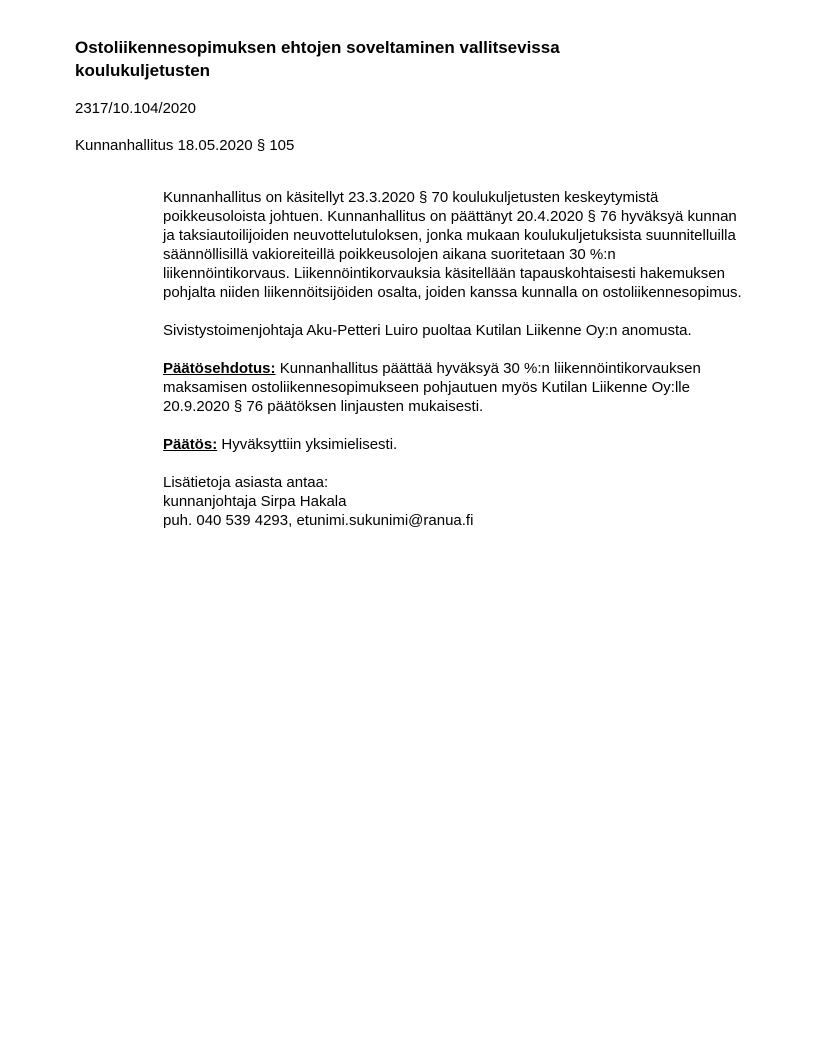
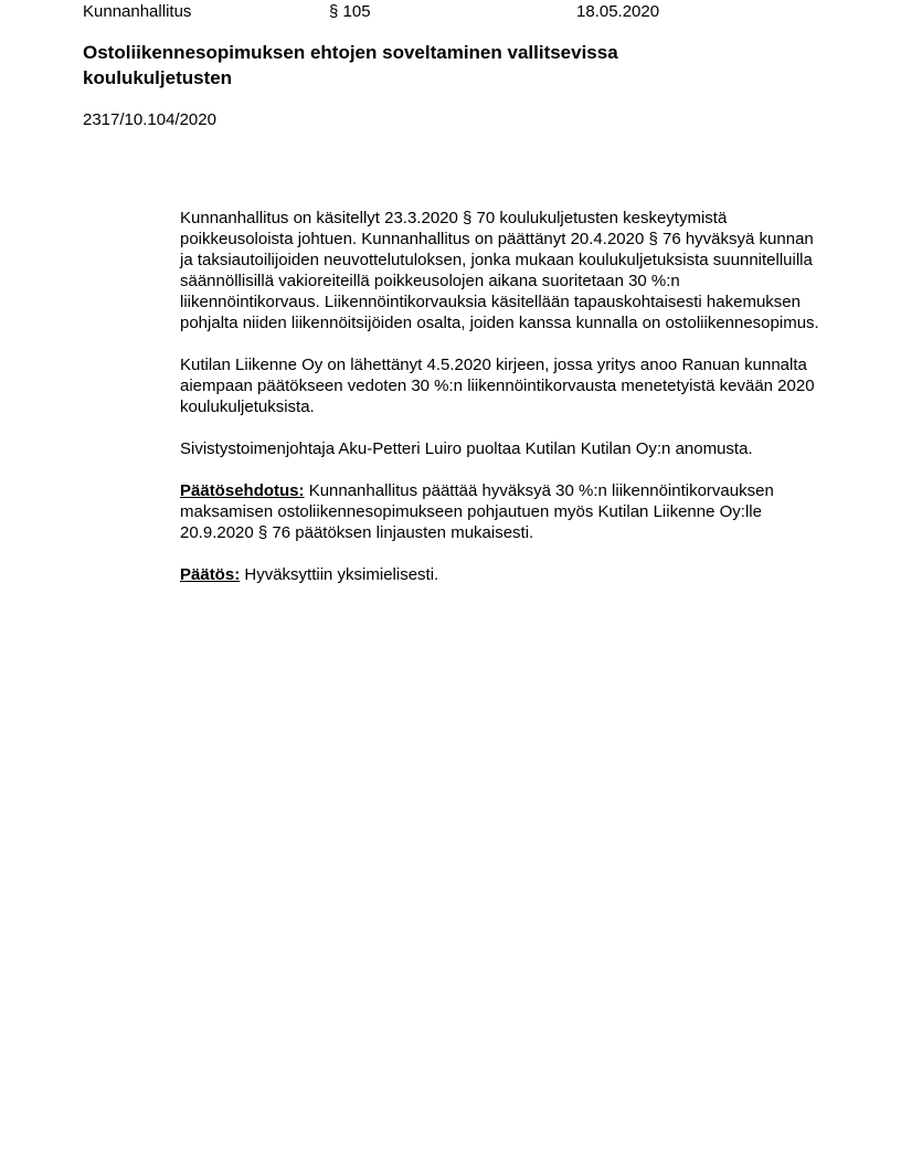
+ Kunnanhallitus
+ § 105
+ 18.05.2020
  Ostoliikennesopimuksen ehtojen soveltaminen vallitsevissa koulukuljetusten
  2317/10.104/2020
- Kunnanhallitus 18.05.2020 § 105
  Kunnanhallitus on käsitellyt 23.3.2020 § 70 koulukuljetusten keskeytymistä poikkeusoloista johtuen. Kunnanhallitus on päättänyt 20.4.2020 § 76 hyväksyä kunnan ja taksiautoilijoiden neuvottelutuloksen, jonka mukaan koulukuljetuksista suunnitelluilla säännöllisillä vakioreiteillä poikkeusolojen aikana suoritetaan 30 %:n liikennöintikorvaus. Liikennöintikorvauksia käsitellään tapauskohtaisesti hakemuksen pohjalta niiden liikennöitsijöiden osalta, joiden kanssa kunnalla on ostoliikennesopimus.
+ Kutilan Liikenne Oy on lähettänyt 4.5.2020 kirjeen, jossa yritys anoo Ranuan kunnalta aiempaan päätökseen vedoten 30 %:n liikennöintikorvausta menetetyistä kevään 2020 koulukuljetuksista.
- Sivistystoimenjohtaja Aku-Petteri Luiro puoltaa Kutilan Liikenne Oy:n anomusta.
+ Sivistystoimenjohtaja Aku-Petteri Luiro puoltaa Kutilan Kutilan Oy:n anomusta.
  Päätösehdotus: Kunnanhallitus päättää hyväksyä 30 %:n liikennöintikorvauksen maksamisen ostoliikennesopimukseen pohjautuen myös Kutilan Liikenne Oy:lle 20.9.2020 § 76 päätöksen linjausten mukaisesti.
  Päätös: Hyväksyttiin yksimielisesti.
- Lisätietoja asiasta antaa:
- kunnanjohtaja Sirpa Hakala
- puh. 040 539 4293, etunimi.sukunimi@ranua.fi
